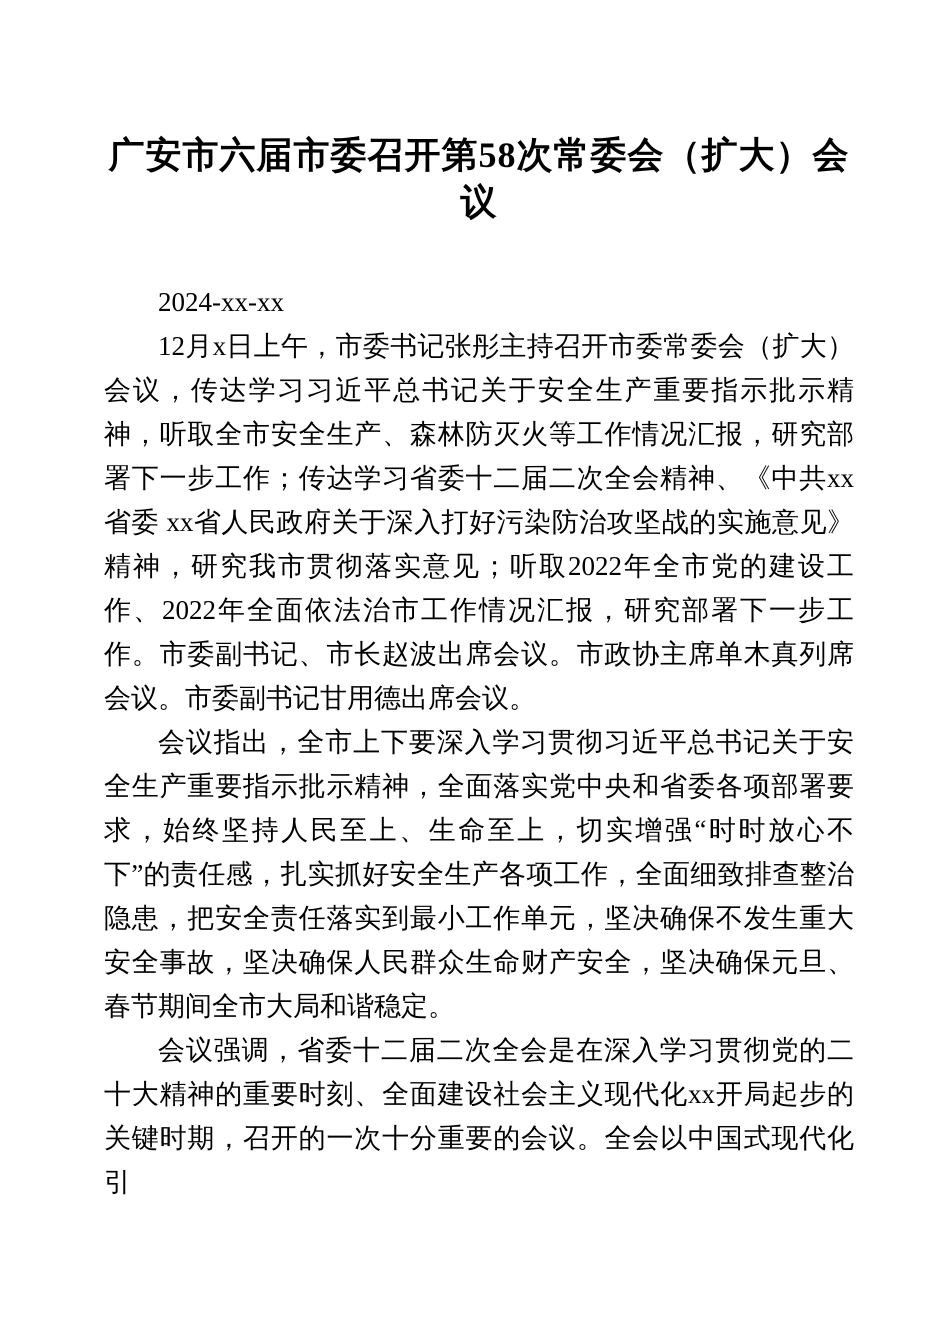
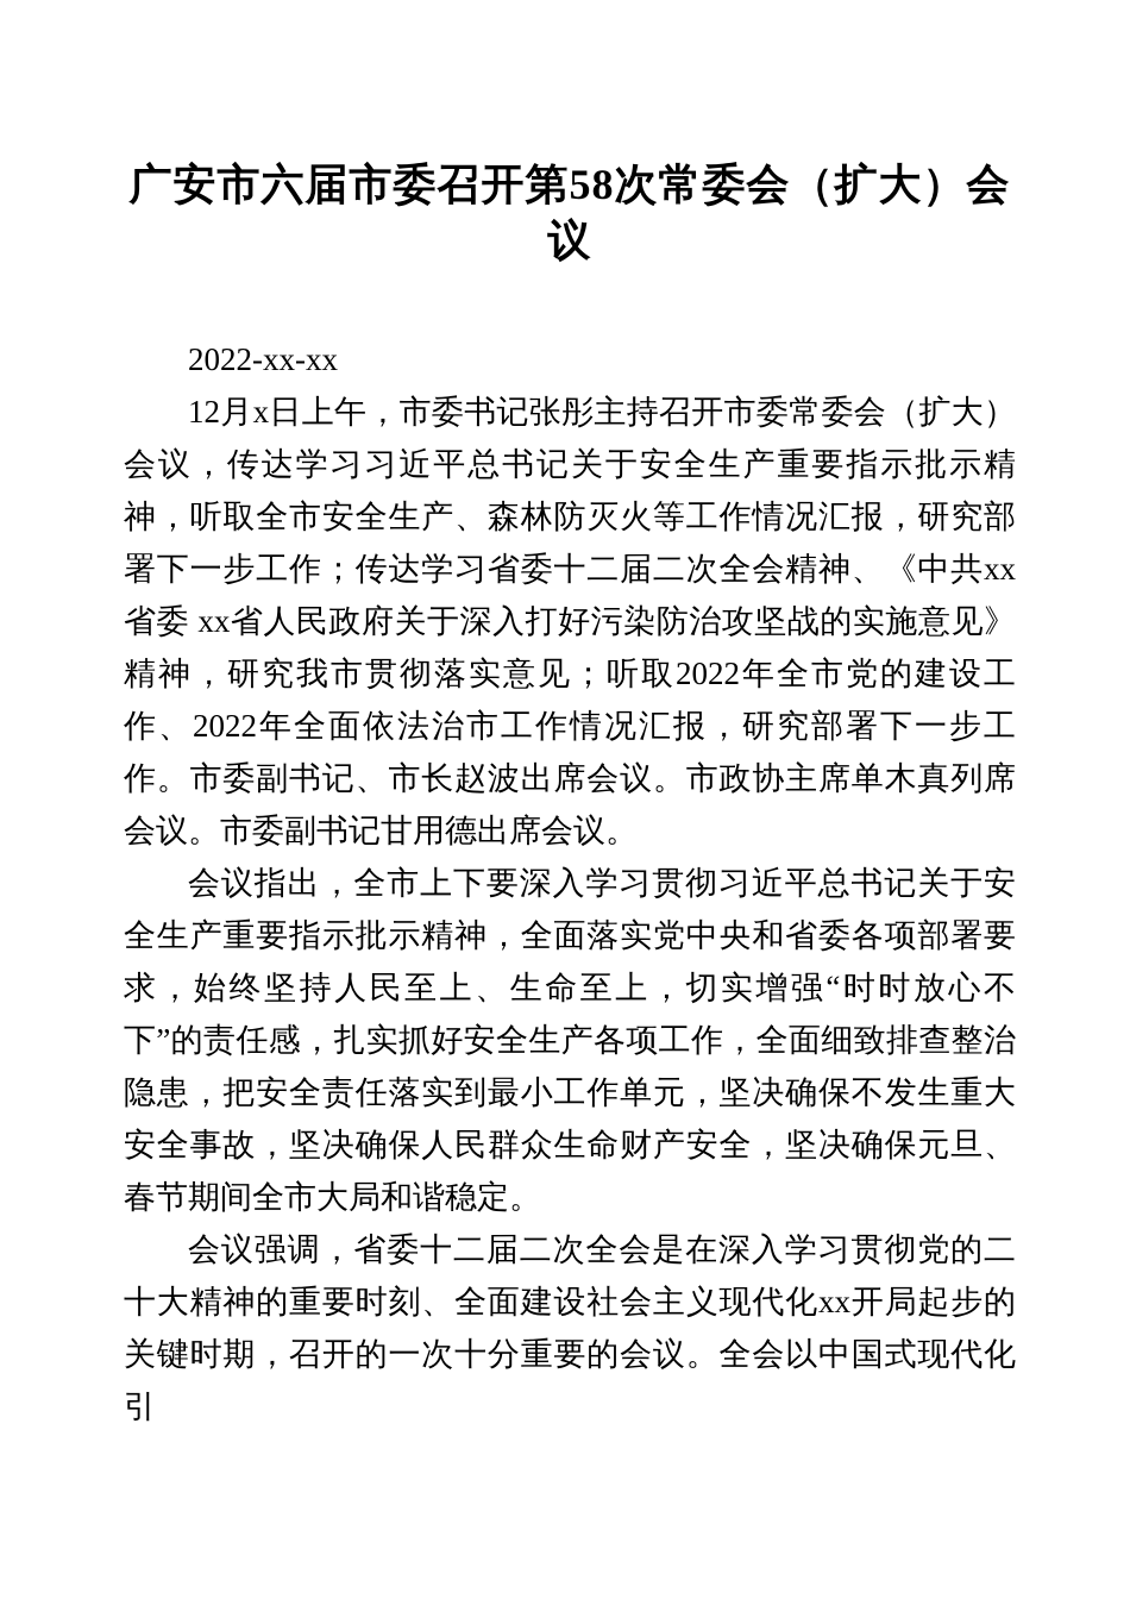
  广安市六届市委召开第58次常委会（扩大）会议
- 2024-xx-xx
+ 2022-xx-xx
  12月x日上午，市委书记张彤主持召开市委常委会（扩大）会议，传达学习习近平总书记关于安全生产重要指示批示精神，听取全市安全生产、森林防灭火等工作情况汇报，研究部署下一步工作；传达学习省委十二届二次全会精神、《中共xx省委 xx省人民政府关于深入打好污染防治攻坚战的实施意见》精神，研究我市贯彻落实意见；听取2022年全市党的建设工作、2022年全面依法治市工作情况汇报，研究部署下一步工作。市委副书记、市长赵波出席会议。市政协主席单木真列席会议。市委副书记甘用德出席会议。
  会议指出，全市上下要深入学习贯彻习近平总书记关于安全生产重要指示批示精神，全面落实党中央和省委各项部署要求，始终坚持人民至上、生命至上，切实增强“时时放心不下”的责任感，扎实抓好安全生产各项工作，全面细致排查整治隐患，把安全责任落实到最小工作单元，坚决确保不发生重大安全事故，坚决确保人民群众生命财产安全，坚决确保元旦、春节期间全市大局和谐稳定。
  会议强调，省委十二届二次全会是在深入学习贯彻党的二十大精神的重要时刻、全面建设社会主义现代化xx开局起步的关键时期，召开的一次十分重要的会议。全会以中国式现代化引
